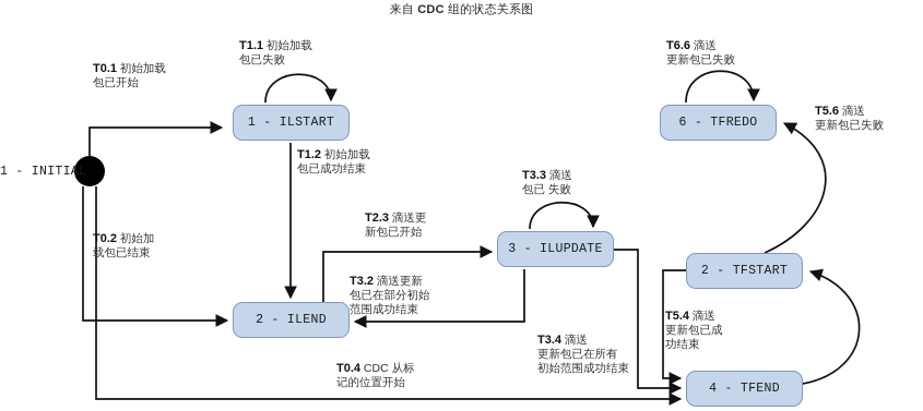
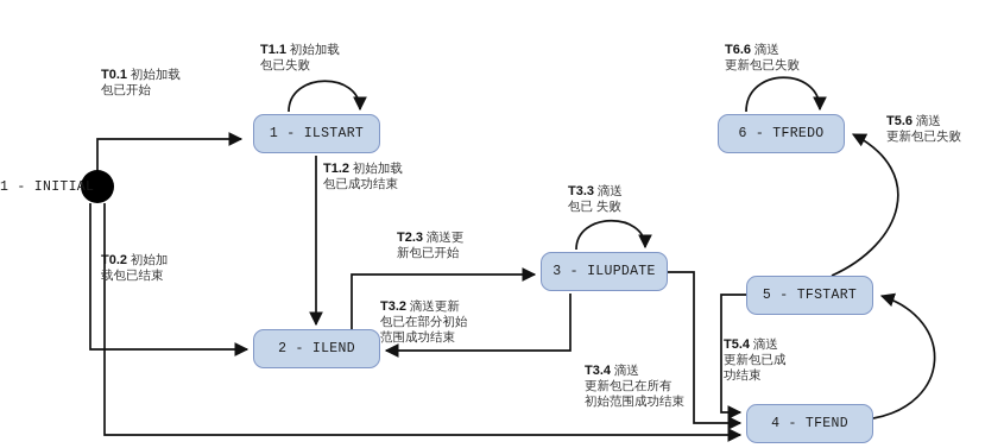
- 来自 CDC 组的状态关系图
  1 - INITIAL
  1 - ILSTART
  2 - ILEND
  3 - ILUPDATE
  4 - TFEND
- 2 - TFSTART
+ 5 - TFSTART
  6 - TFREDO
  T0.1 初始加载
  包已开始
  T0.2 初始加
  载包已结束
- T0.4 CDC 从标
- 记的位置开始
  T1.1 初始加载
  包已失败
  T1.2 初始加载
  包已成功结束
  T2.3 滴送更
  新包已开始
  T3.2 滴送更新
  包已在部分初始
  范围成功结束
  T3.3 滴送
  包已 失败
  T3.4 滴送
  更新包已在所有
  初始范围成功结束
  T5.4 滴送
  更新包已成
  功结束
  T5.6 滴送
  更新包已失败
  T6.6 滴送
  更新包已失败
